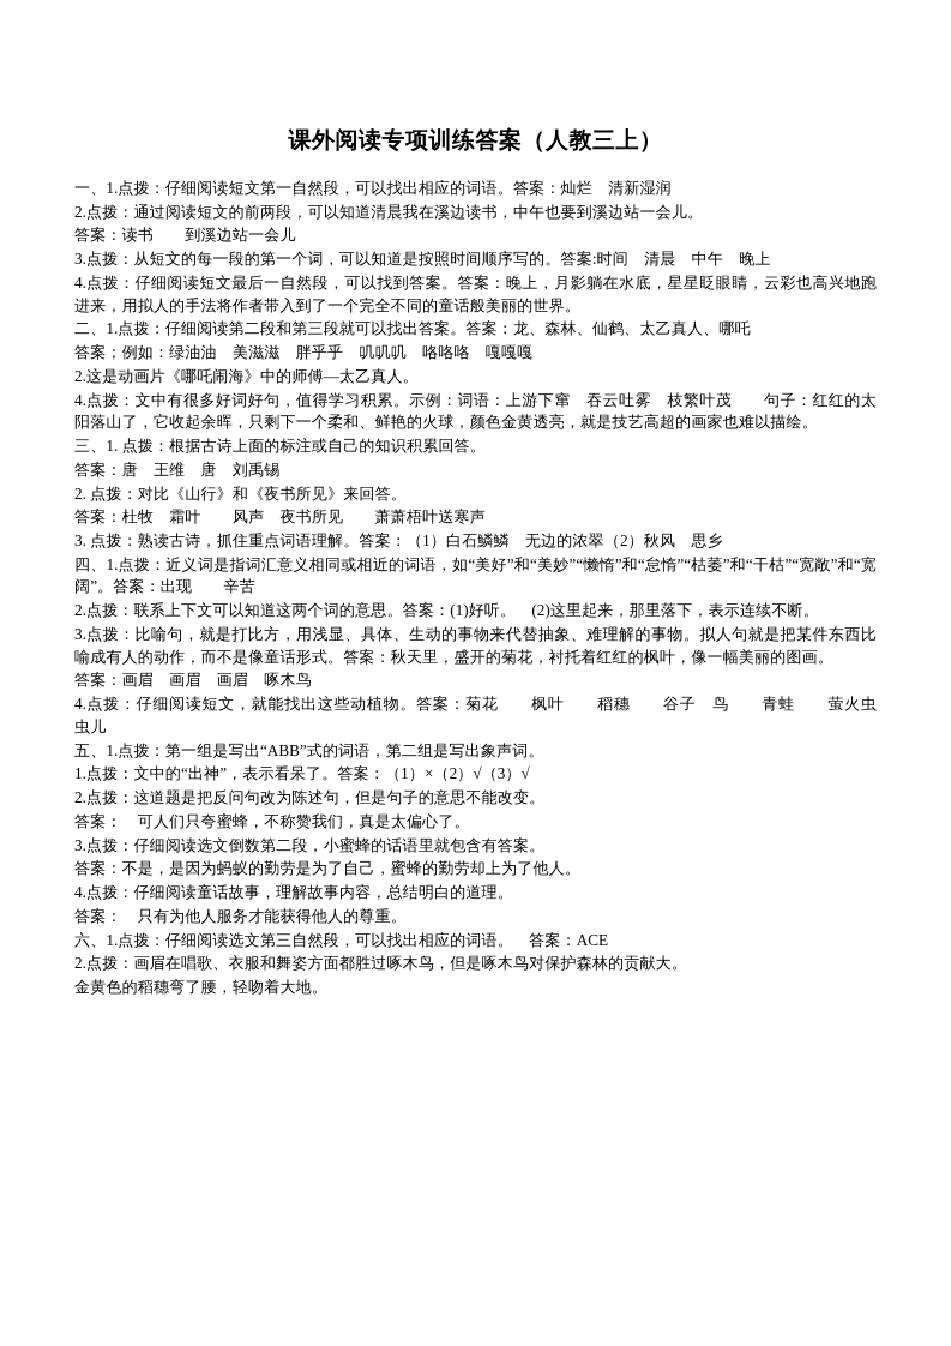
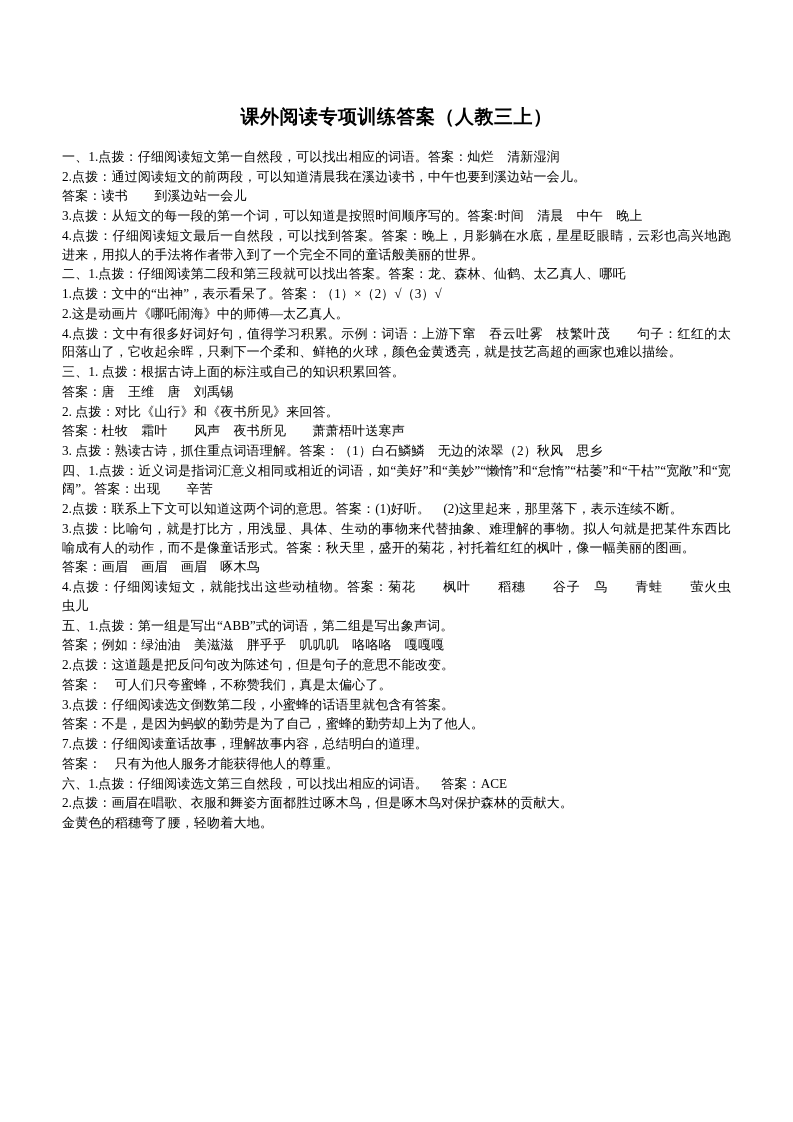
  课外阅读专项训练答案（人教三上）
  一、1.点拨：仔细阅读短文第一自然段，可以找出相应的词语。答案：灿烂 清新湿润
  2.点拨：通过阅读短文的前两段，可以知道清晨我在溪边读书，中午也要到溪边站一会儿。
  答案：读书 到溪边站一会儿
  3.点拨：从短文的每一段的第一个词，可以知道是按照时间顺序写的。答案:时间 清晨 中午 晚上
  4.点拨：仔细阅读短文最后一自然段，可以找到答案。答案：晚上，月影躺在水底，星星眨眼睛，云彩也高兴地跑进来，用拟人的手法将作者带入到了一个完全不同的童话般美丽的世界。
  二、1.点拨：仔细阅读第二段和第三段就可以找出答案。答案：龙、森林、仙鹤、太乙真人、哪吒
- 答案；例如：绿油油 美滋滋 胖乎乎 叽叽叽 咯咯咯 嘎嘎嘎
+ 1.点拨：文中的“出神”，表示看呆了。答案：（1）×（2）√（3）√
  2.这是动画片《哪吒闹海》中的师傅—太乙真人。
  4.点拨：文中有很多好词好句，值得学习积累。示例：词语：上游下窜 吞云吐雾 枝繁叶茂 句子：红红的太阳落山了，它收起余晖，只剩下一个柔和、鲜艳的火球，颜色金黄透亮，就是技艺高超的画家也难以描绘。
  三、1. 点拨：根据古诗上面的标注或自己的知识积累回答。
  答案：唐 王维 唐 刘禹锡
  2. 点拨：对比《山行》和《夜书所见》来回答。
  答案：杜牧 霜叶 风声 夜书所见 萧萧梧叶送寒声
  3. 点拨：熟读古诗，抓住重点词语理解。答案：（1）白石鱗鱗 无边的浓翠（2）秋风 思乡
  四、1.点拨：近义词是指词汇意义相同或相近的词语，如“美好”和“美妙”“懒惰”和“怠惰”“枯萎”和“干枯”“宽敞”和“宽阔”。答案：出现 辛苦
  2.点拨：联系上下文可以知道这两个词的意思。答案：(1)好听。 (2)这里起来，那里落下，表示连续不断。
  3.点拨：比喻句，就是打比方，用浅显、具体、生动的事物来代替抽象、难理解的事物。拟人句就是把某件东西比喻成有人的动作，而不是像童话形式。答案：秋天里，盛开的菊花，衬托着红红的枫叶，像一幅美丽的图画。
  答案：画眉 画眉 画眉 啄木鸟
  4.点拨：仔细阅读短文，就能找出这些动植物。答案：菊花 枫叶 稻穗 谷子 鸟 青蛙 萤火虫 虫儿
  五、1.点拨：第一组是写出“ABB”式的词语，第二组是写出象声词。
- 1.点拨：文中的“出神”，表示看呆了。答案：（1）×（2）√（3）√
+ 答案；例如：绿油油 美滋滋 胖乎乎 叽叽叽 咯咯咯 嘎嘎嘎
  2.点拨：这道题是把反问句改为陈述句，但是句子的意思不能改变。
  答案： 可人们只夸蜜蜂，不称赞我们，真是太偏心了。
  3.点拨：仔细阅读选文倒数第二段，小蜜蜂的话语里就包含有答案。
  答案：不是，是因为蚂蚁的勤劳是为了自己，蜜蜂的勤劳却上为了他人。
- 4.点拨：仔细阅读童话故事，理解故事内容，总结明白的道理。
+ 7.点拨：仔细阅读童话故事，理解故事内容，总结明白的道理。
  答案： 只有为他人服务才能获得他人的尊重。
  六、1.点拨：仔细阅读选文第三自然段，可以找出相应的词语。 答案：ACE
  2.点拨：画眉在唱歌、衣服和舞姿方面都胜过啄木鸟，但是啄木鸟对保护森林的贡献大。
  金黄色的稻穗弯了腰，轻吻着大地。
